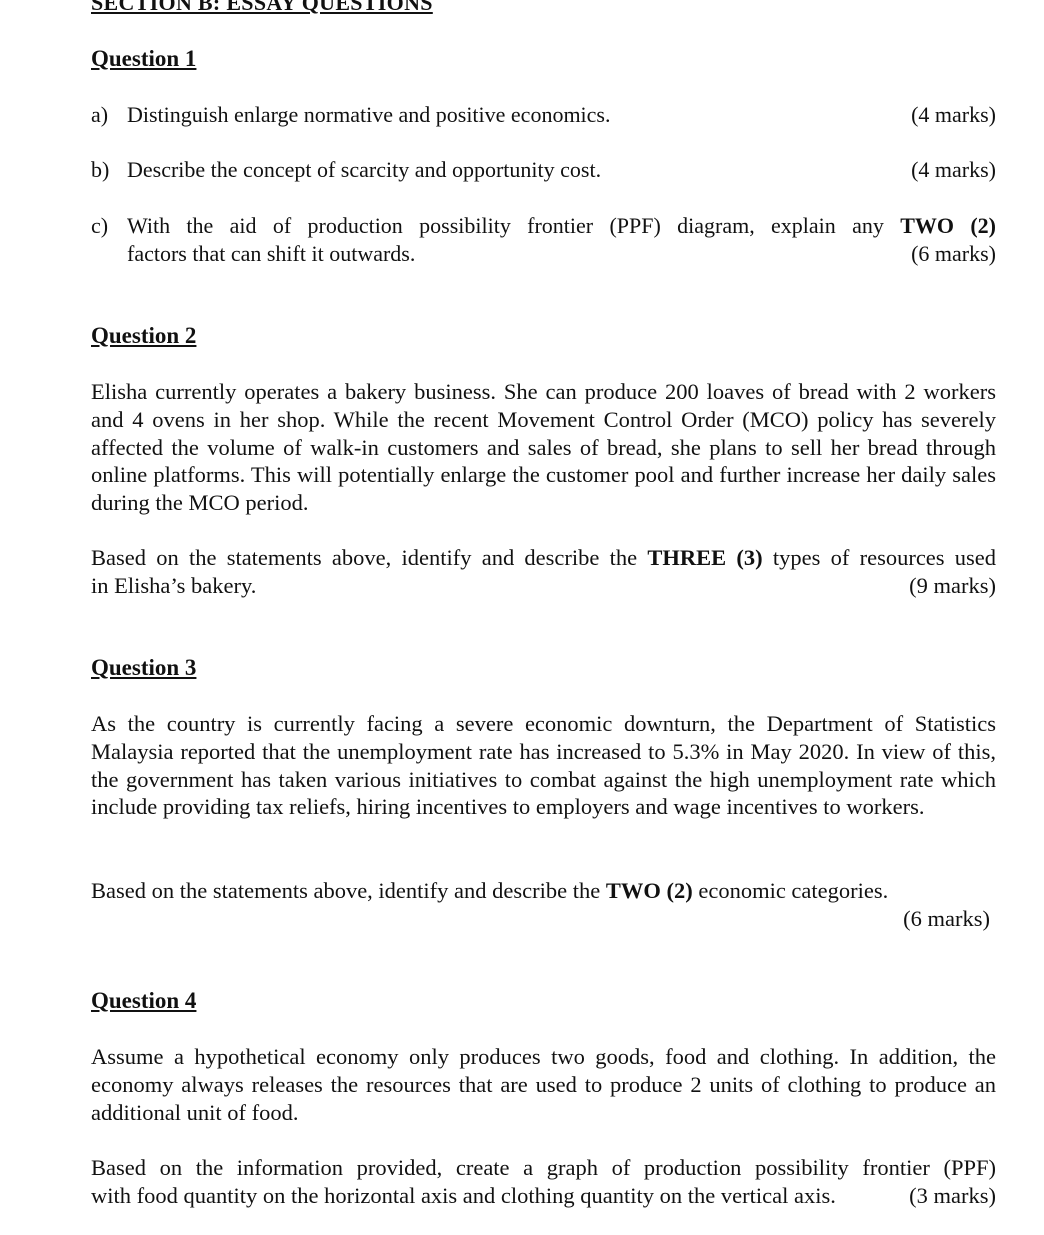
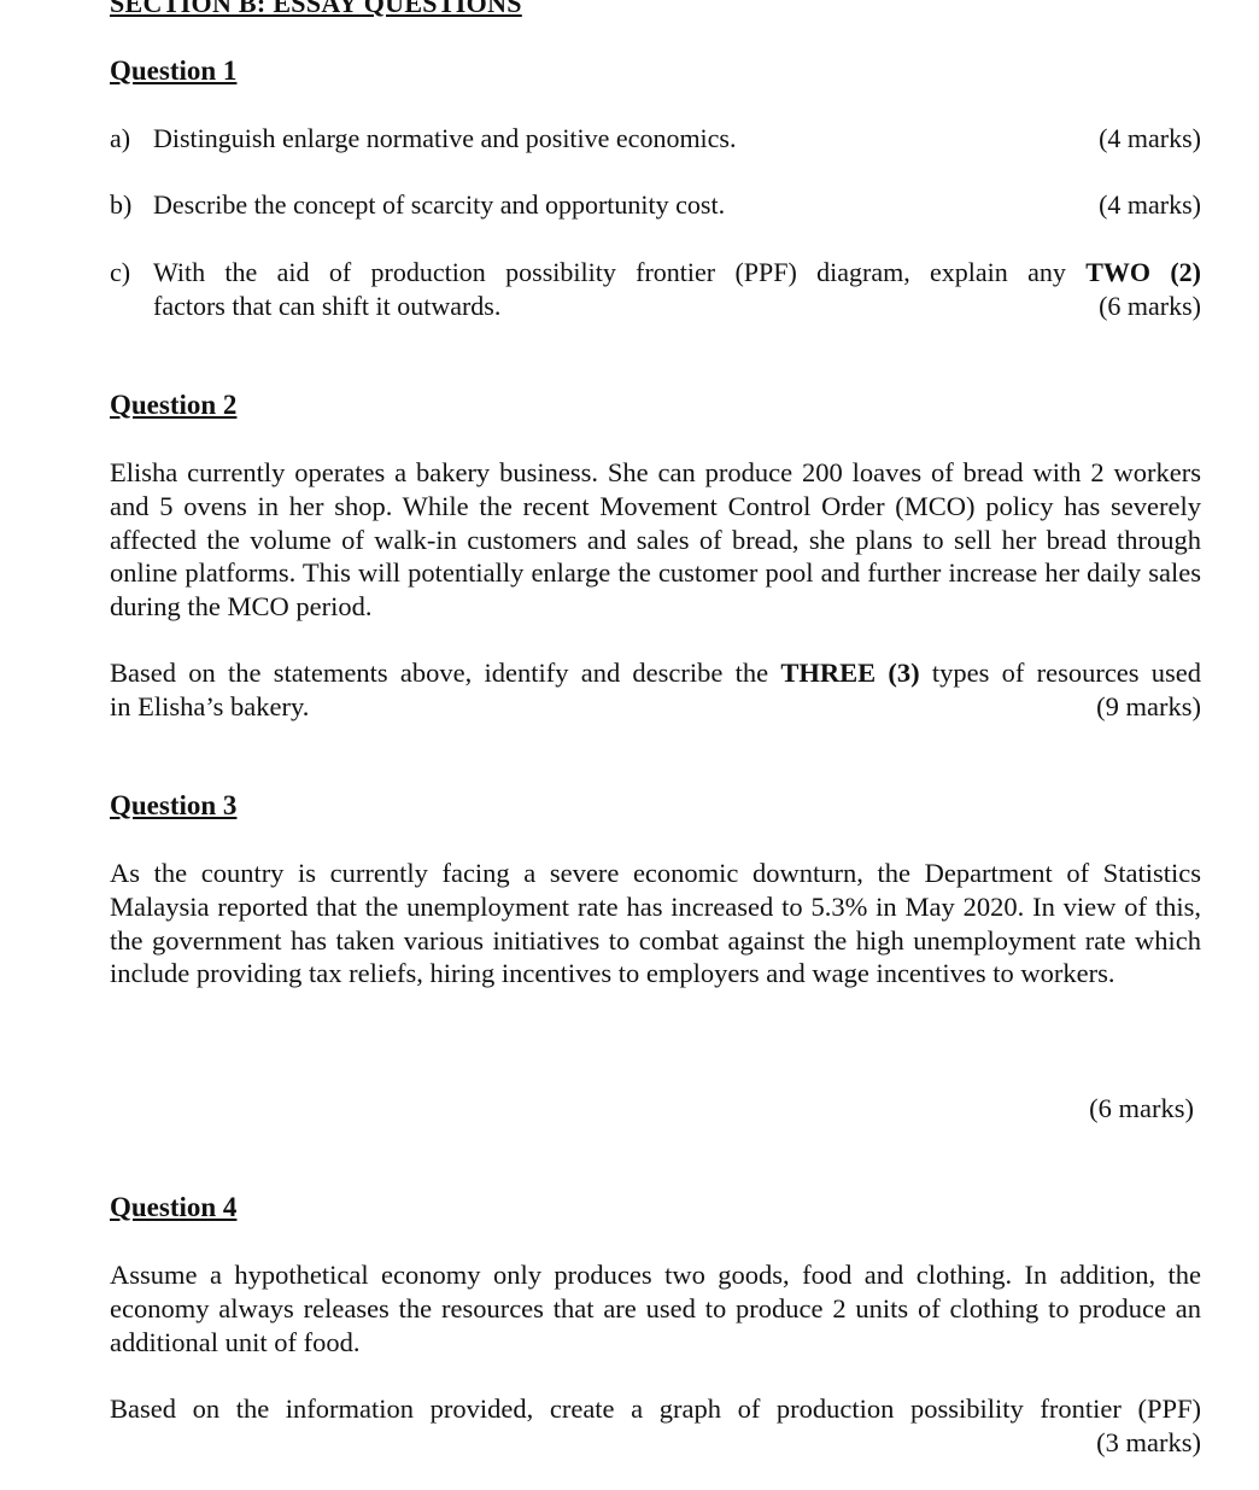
  SECTION B: ESSAY QUESTIONS
  Question 1
  a)
  Distinguish enlarge normative and positive economics.
  (4 marks)
  b)
  Describe the concept of scarcity and opportunity cost.
  (4 marks)
  c)
  With the aid of production possibility frontier (PPF) diagram, explain any TWO (2)
  factors that can shift it outwards.
  (6 marks)
  Question 2
- Elisha currently operates a bakery business. She can produce 200 loaves of bread with 2 workers and 4 ovens in her shop. While the recent Movement Control Order (MCO) policy has severely affected the volume of walk-in customers and sales of bread, she plans to sell her bread through online platforms. This will potentially enlarge the customer pool and further increase her daily sales during the MCO period.
+ Elisha currently operates a bakery business. She can produce 200 loaves of bread with 2 workers and 5 ovens in her shop. While the recent Movement Control Order (MCO) policy has severely affected the volume of walk-in customers and sales of bread, she plans to sell her bread through online platforms. This will potentially enlarge the customer pool and further increase her daily sales during the MCO period.
  Based on the statements above, identify and describe the THREE (3) types of resources used
  in Elisha’s bakery.
  (9 marks)
  Question 3
  As the country is currently facing a severe economic downturn, the Department of Statistics Malaysia reported that the unemployment rate has increased to 5.3% in May 2020. In view of this, the government has taken various initiatives to combat against the high unemployment rate which include providing tax reliefs, hiring incentives to employers and wage incentives to workers.
- Based on the statements above, identify and describe the TWO (2) economic categories.
  (6 marks)
  Question 4
  Assume a hypothetical economy only produces two goods, food and clothing. In addition, the economy always releases the resources that are used to produce 2 units of clothing to produce an additional unit of food.
  Based on the information provided, create a graph of production possibility frontier (PPF)
- with food quantity on the horizontal axis and clothing quantity on the vertical axis.
  (3 marks)
